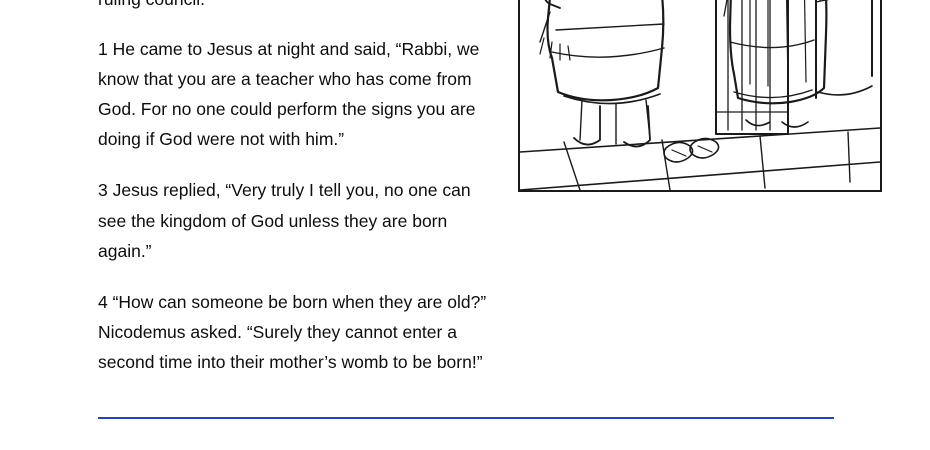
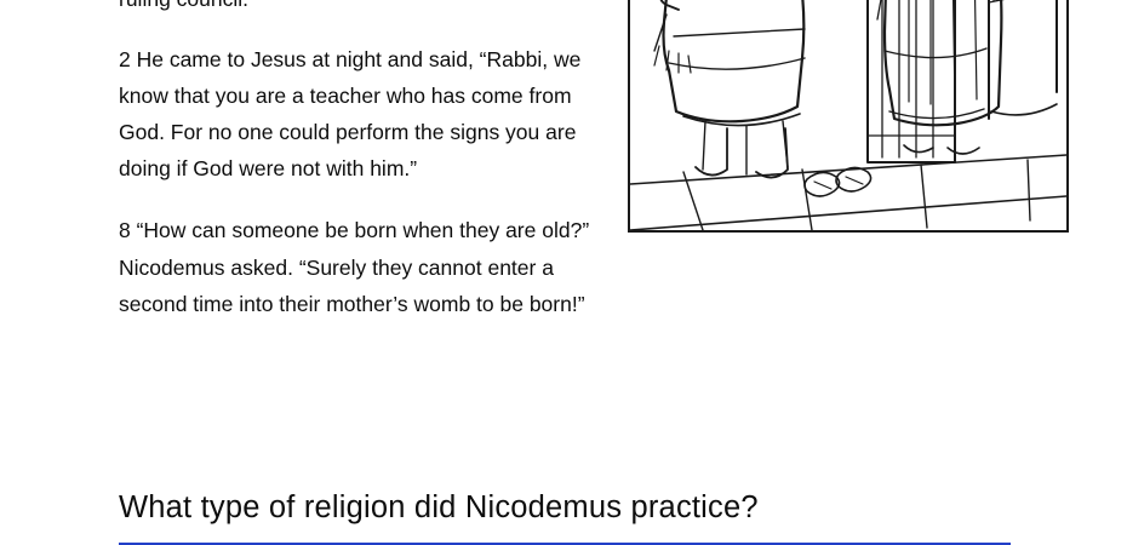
- 1 He came to Jesus at night and said, “Rabbi, we know that you are a teacher who has come from God. For no one could perform the signs you are doing if God were not with him.”
+ 2 He came to Jesus at night and said, “Rabbi, we know that you are a teacher who has come from God. For no one could perform the signs you are doing if God were not with him.”
- 3 Jesus replied, “Very truly I tell you, no one can see the kingdom of God unless they are born again.”
- 4 “How can someone be born when they are old?” Nicodemus asked. “Surely they cannot enter a second time into their mother’s womb to be born!”
+ 8 “How can someone be born when they are old?” Nicodemus asked. “Surely they cannot enter a second time into their mother’s womb to be born!”
+ What type of religion did Nicodemus practice?
